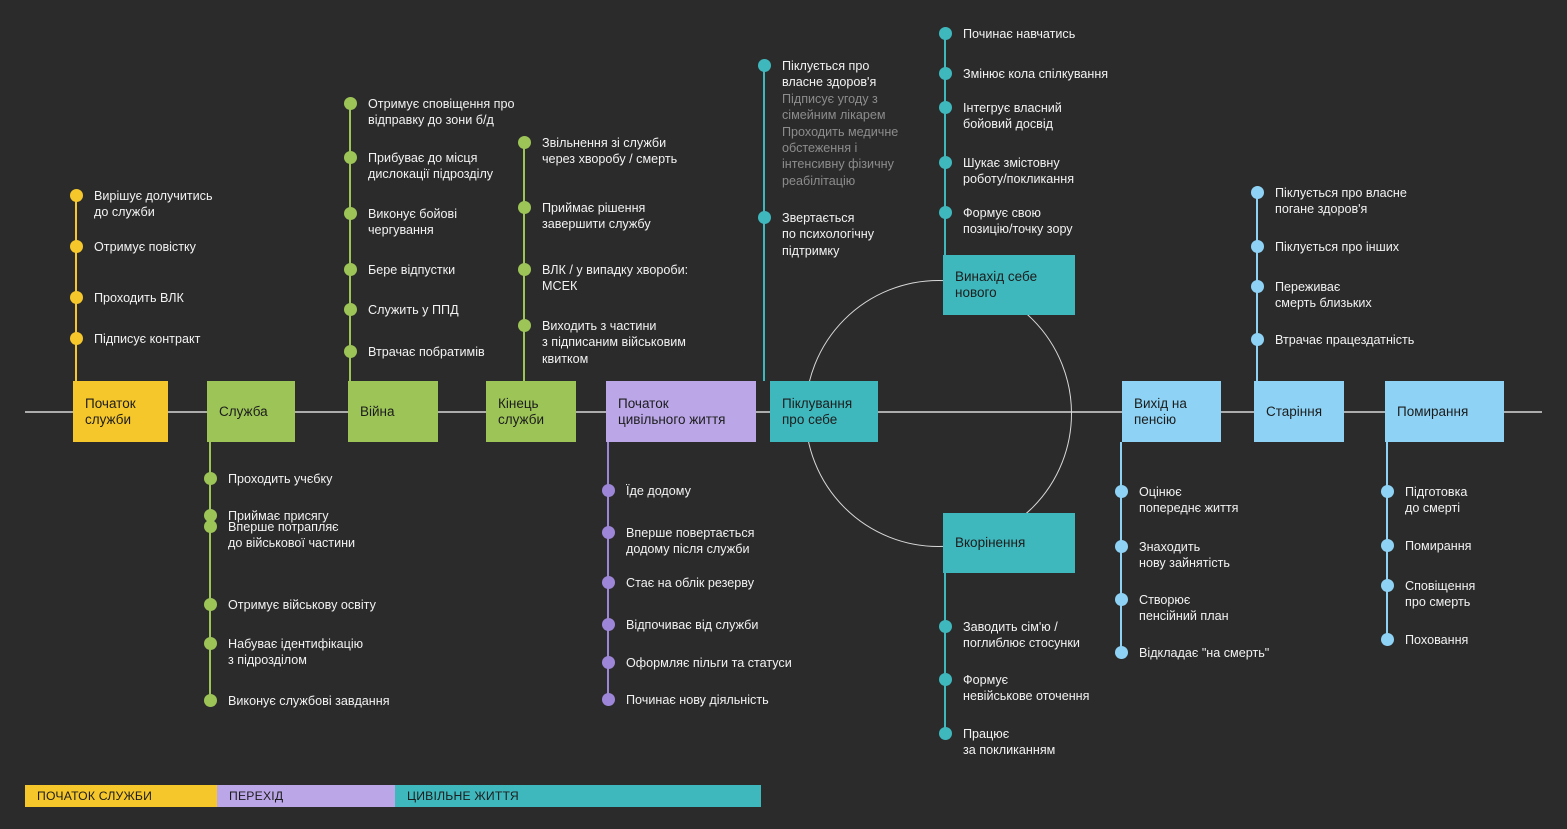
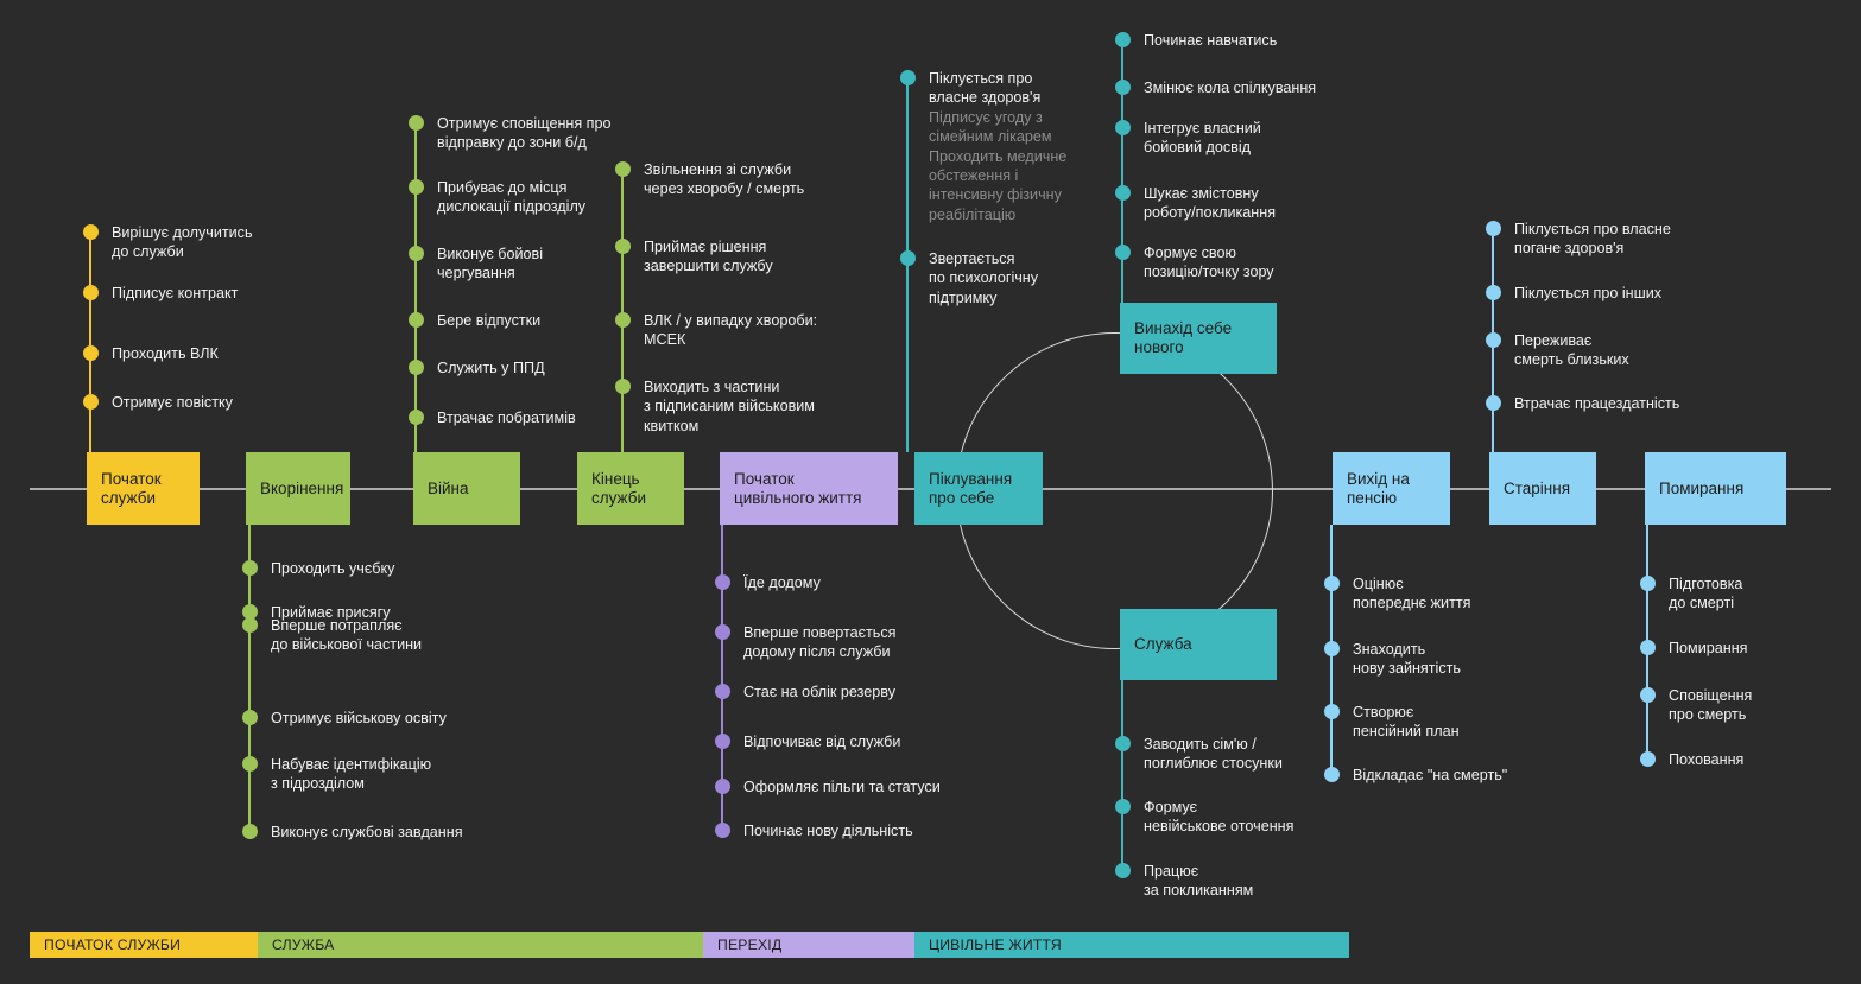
  Початок
  служби
- Служба
+ Вкорінення
  Війна
  Кінець
  служби
  Початок
  цивільного життя
  Піклування
  про себе
  Винахід себе
  нового
- Вкорінення
+ Служба
  Вихід на
  пенсію
  Старіння
  Помирання
  Вирішує долучитись
  до служби
- Отримує повістку
+ Підписує контракт
  Проходить ВЛК
- Підписує контракт
+ Отримує повістку
  Проходить учєбку
  Приймає присягу
  Вперше потрапляє
  до військової частини
  Отримує військову освіту
  Набуває ідентифікацію
  з підрозділом
  Виконує службові завдання
  Отримує сповіщення про
  відправку до зони б/д
  Прибуває до місця
  дислокації підрозділу
  Виконує бойові
  чергування
  Бере відпустки
  Служить у ППД
  Втрачає побратимів
  Звільнення зі служби
  через хворобу / смерть
  Приймає рішення
  завершити службу
  ВЛК / у випадку хвороби:
  МСЕК
  Виходить з частини
  з підписаним військовим
  квитком
  Їде додому
  Вперше повертається
  додому після служби
  Стає на облік резерву
  Відпочиває від служби
  Оформляє пільги та статуси
  Починає нову діяльність
  Піклується про
  власне здоров'я
  Підписує угоду з
  сімейним лікарем
  Проходить медичне
  обстеження і
  інтенсивну фізичну
  реабілітацію
  Звертається
  по психологічну
  підтримку
  Починає навчатись
  Змінює кола спілкування
  Інтегрує власний
  бойовий досвід
  Шукає змістовну
  роботу/покликання
  Формує свою
  позицію/точку зору
  Заводить сім'ю /
  поглиблює стосунки
  Формує
  невійськове оточення
  Працює
  за покликанням
  Оцінює
  попереднє життя
  Знаходить
  нову зайнятість
  Створює
  пенсійний план
  Відкладає "на смерть"
  Піклується про власне
  погане здоров'я
  Піклується про інших
  Переживає
  смерть близьких
  Втрачає працездатність
  Підготовка
  до смерті
  Помирання
  Сповіщення
  про смерть
  Поховання
  ПОЧАТОК СЛУЖБИ
+ СЛУЖБА
  ПЕРЕХІД
  ЦИВІЛЬНЕ ЖИТТЯ
